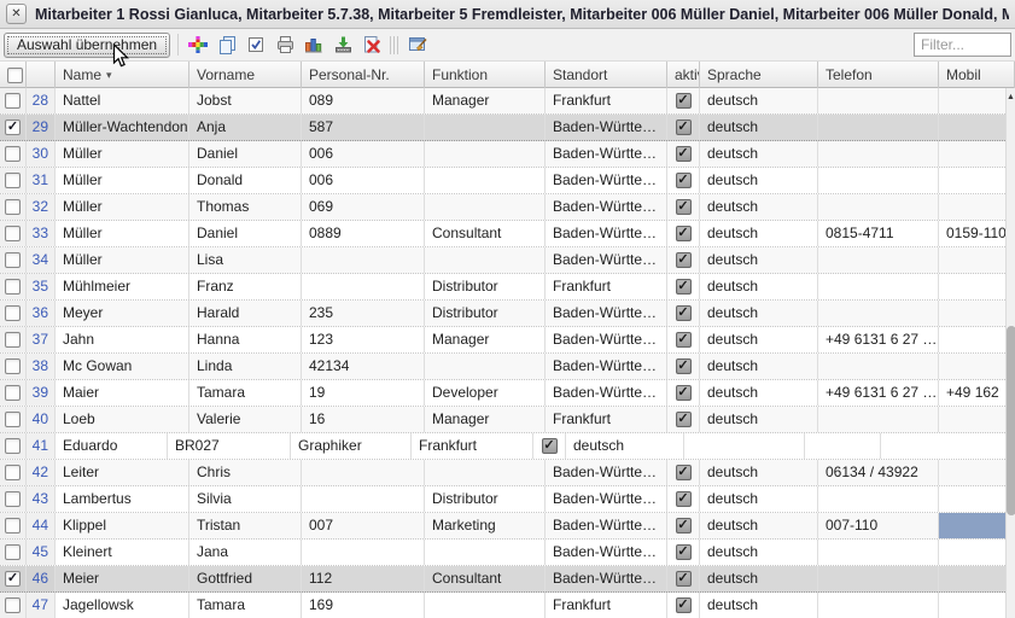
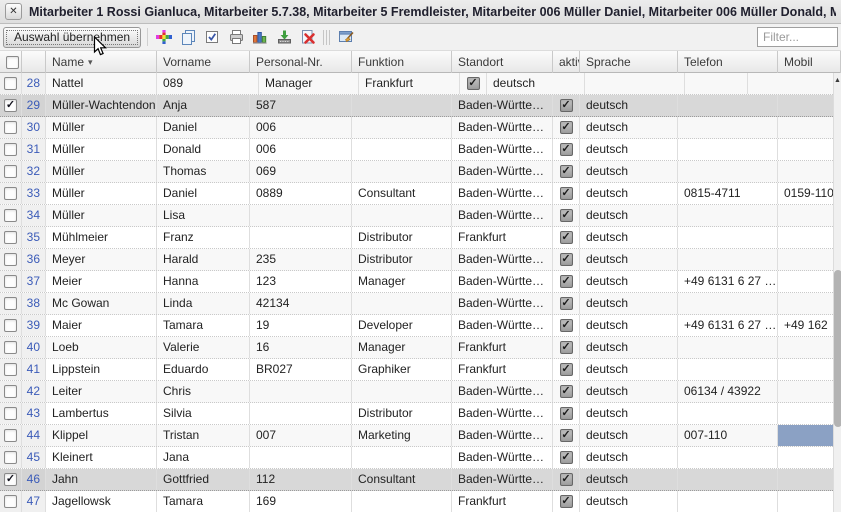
  ✕
  Mitarbeiter 1 Rossi Gianluca, Mitarbeiter 5.7.38, Mitarbeiter 5 Fremdleister, Mitarbeiter 006 Müller Daniel, Mitarbeiter 006 Müller Donald, M
  Auswahl übernehmen
  Filter...
  Name
  ▾
  Vorname
  Personal-Nr.
  Funktion
  Standort
  akti
  Sprache
  Telefon
  Mobil
  28
  Nattel
- Jobst
  089
  Manager
  Frankfurt
  ✓
  deutsch
  ✓
  29
  Müller-Wachtendon
  Anja
  587
  Baden-Württe…
  ✓
  deutsch
  30
  Müller
  Daniel
  006
  Baden-Württe…
  ✓
  deutsch
  31
  Müller
  Donald
  006
  Baden-Württe…
  ✓
  deutsch
  32
  Müller
  Thomas
  069
  Baden-Württe…
  ✓
  deutsch
  33
  Müller
  Daniel
  0889
  Consultant
  Baden-Württe…
  ✓
  deutsch
  0815-4711
  0159-110
  34
  Müller
  Lisa
  Baden-Württe…
  ✓
  deutsch
  35
  Mühlmeier
  Franz
  Distributor
  Frankfurt
  ✓
  deutsch
  36
  Meyer
  Harald
  235
  Distributor
  Baden-Württe…
  ✓
  deutsch
  37
- Jahn
+ Meier
  Hanna
  123
  Manager
  Baden-Württe…
  ✓
  deutsch
  +49 6131 6 27 …
  38
  Mc Gowan
  Linda
  42134
  Baden-Württe…
  ✓
  deutsch
  39
  Maier
  Tamara
  19
  Developer
  Baden-Württe…
  ✓
  deutsch
  +49 6131 6 27 …
  +49 162
  40
  Loeb
  Valerie
  16
  Manager
  Frankfurt
  ✓
  deutsch
  41
+ Lippstein
  Eduardo
  BR027
  Graphiker
  Frankfurt
  ✓
  deutsch
  42
  Leiter
  Chris
  Baden-Württe…
  ✓
  deutsch
  06134 / 43922
  43
  Lambertus
  Silvia
  Distributor
  Baden-Württe…
  ✓
  deutsch
  44
  Klippel
  Tristan
  007
  Marketing
  Baden-Württe…
  ✓
  deutsch
  007-110
  45
  Kleinert
  Jana
  Baden-Württe…
  ✓
  deutsch
  ✓
  46
- Meier
+ Jahn
  Gottfried
  112
  Consultant
  Baden-Württe…
  ✓
  deutsch
  47
  Jagellowsk
  Tamara
  169
  Frankfurt
  ✓
  deutsch
